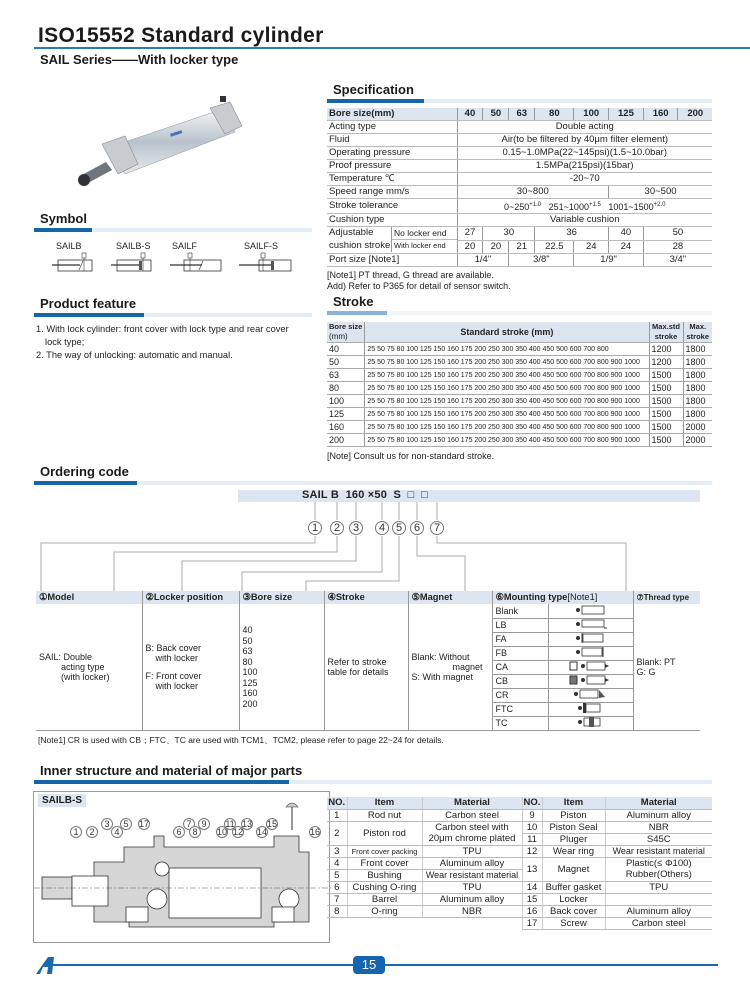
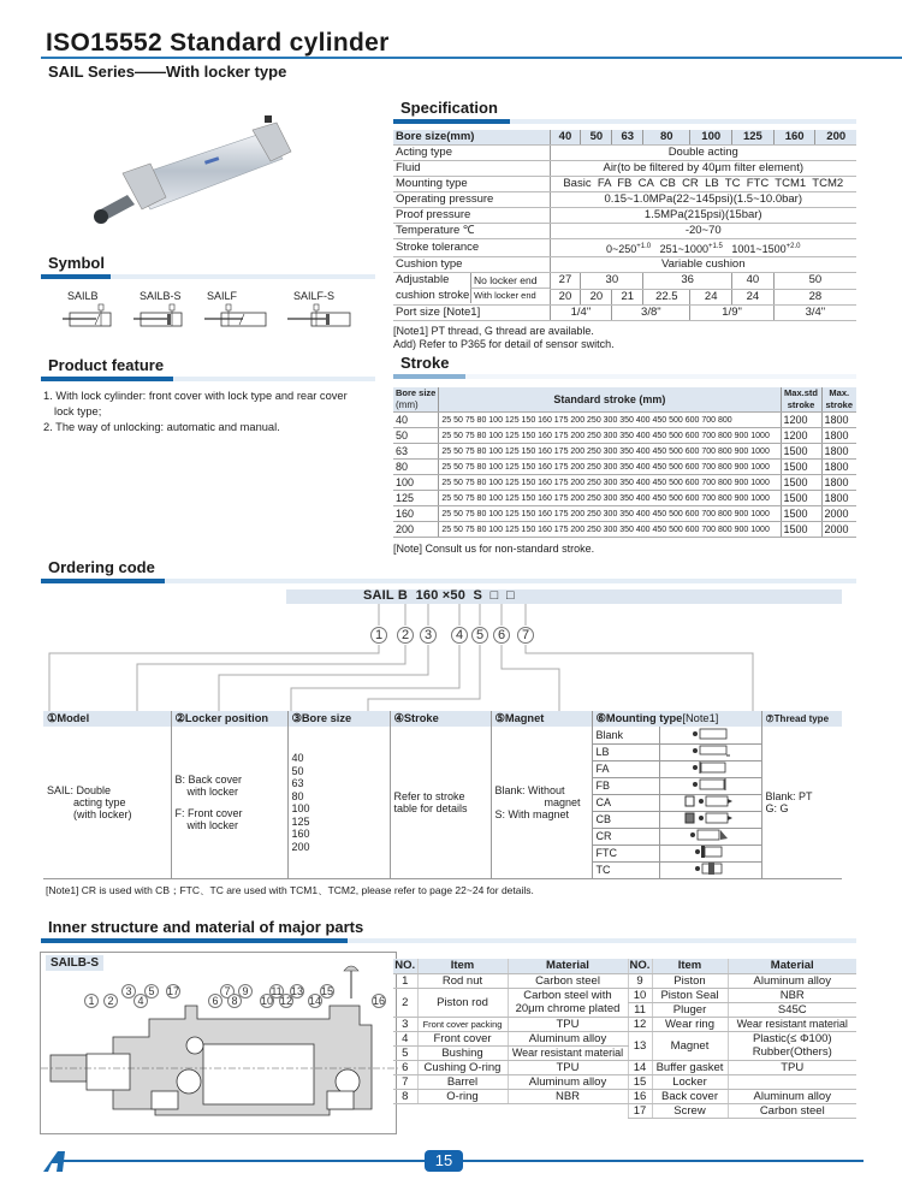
  ISO15552 Standard cylinder
  SAIL Series——With locker type
  Specification
  Bore size(mm)	40	50	63	80	100	125	160	200
  Acting type	Double acting
  Fluid	Air(to be filtered by 40μm filter element)
+ Mounting type	Basic FA FB CA CB CR LB TC FTC TCM1 TCM2
  Operating pressure	0.15~1.0MPa(22~145psi)(1.5~10.0bar)
  Proof pressure	1.5MPa(215psi)(15bar)
  Temperature ℃	-20~70
- Speed range mm/s	30~800	30~500
  Stroke tolerance	0~250 251~1000 1001~1500
  Cushion type	Variable cushion
  Adjustable No locker end	27	30	36	40	50
  cushion stroke With locker end	20	20	21	22.5	24	24	28
  Port size [Note1]	1/4"	3/8"	1/9"	3/4"
  [Note1] PT thread, G thread are available.
  Add) Refer to P365 for detail of sensor switch.
  Symbol
  SAILB
  SAILB-S
  SAILF
  SAILF-S
  Product feature
  1. With lock cylinder: front cover with lock type and rear cover
  lock type;
  2. The way of unlocking: automatic and manual.
  Stroke
  Bore size(mm)	Standard stroke (mm)	Max.stdstroke	Max.stroke
  [Note] Consult us for non-standard stroke.
  Ordering code
  SAIL B 160 ×50 S □ □
  1
  2
  3
  4
  5
  6
  7
  ①Model	②Locker position	③Bore size	④Stroke	⑤Magnet	⑥Mounting type[Note1]	⑦Thread type
  SAIL: Doubleacting type(with locker)	B: Back coverwith lockerF: Front coverwith locker	40506380100125160200	Refer to stroketable for details	Blank: WithoutmagnetS: With magnet
  Blank
  LB
  FA
  FB
  CA
  CB
  CR
  FTC
  TC
  						Blank: PTG: G
  [Note1] CR is used with CB；FTC、TC are used with TCM1、TCM2, please refer to page 22~24 for details.
  Inner structure and material of major parts
  SAILB-S
  1
  2
  3
  4
  5
  17
  6
  7
  8
  9
  10
  11
  12
  13
  14
  15
  16
  NO.	Item	Material	NO.	Item	Material
  1	Rod nut	Carbon steel	9	Piston	Aluminum alloy
  2	Piston rod	Carbon steel with20μm chrome plated	10	Piston Seal	NBR
  11	Pluger	S45C
  3	Front cover packing	TPU	12	Wear ring	Wear resistant material
  4	Front cover	Aluminum alloy	13	Magnet	Plastic(≤ Φ100)Rubber(Others)
  5	Bushing	Wear resistant material
  6	Cushing O-ring	TPU	14	Buffer gasket	TPU
  7	Barrel	Aluminum alloy	15	Locker
  8	O-ring	NBR	16	Back cover	Aluminum alloy
  			17	Screw	Carbon steel
  15
